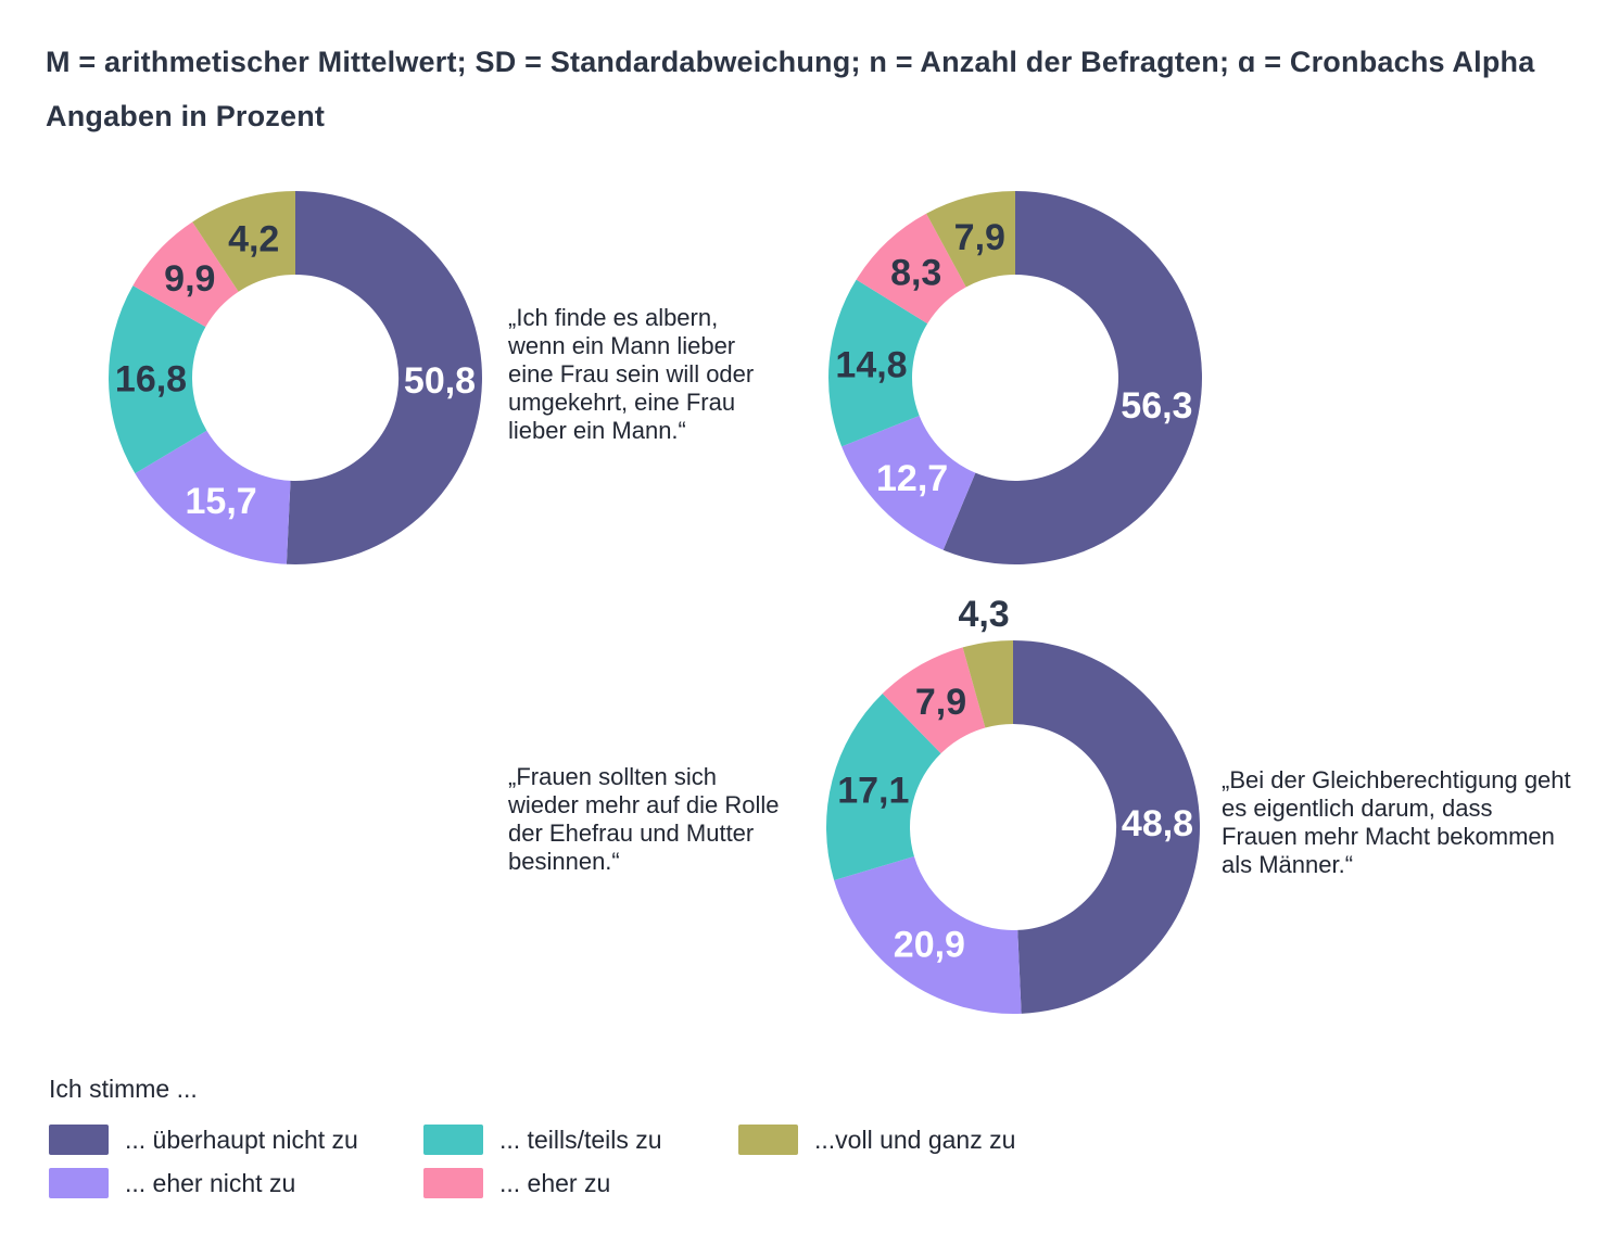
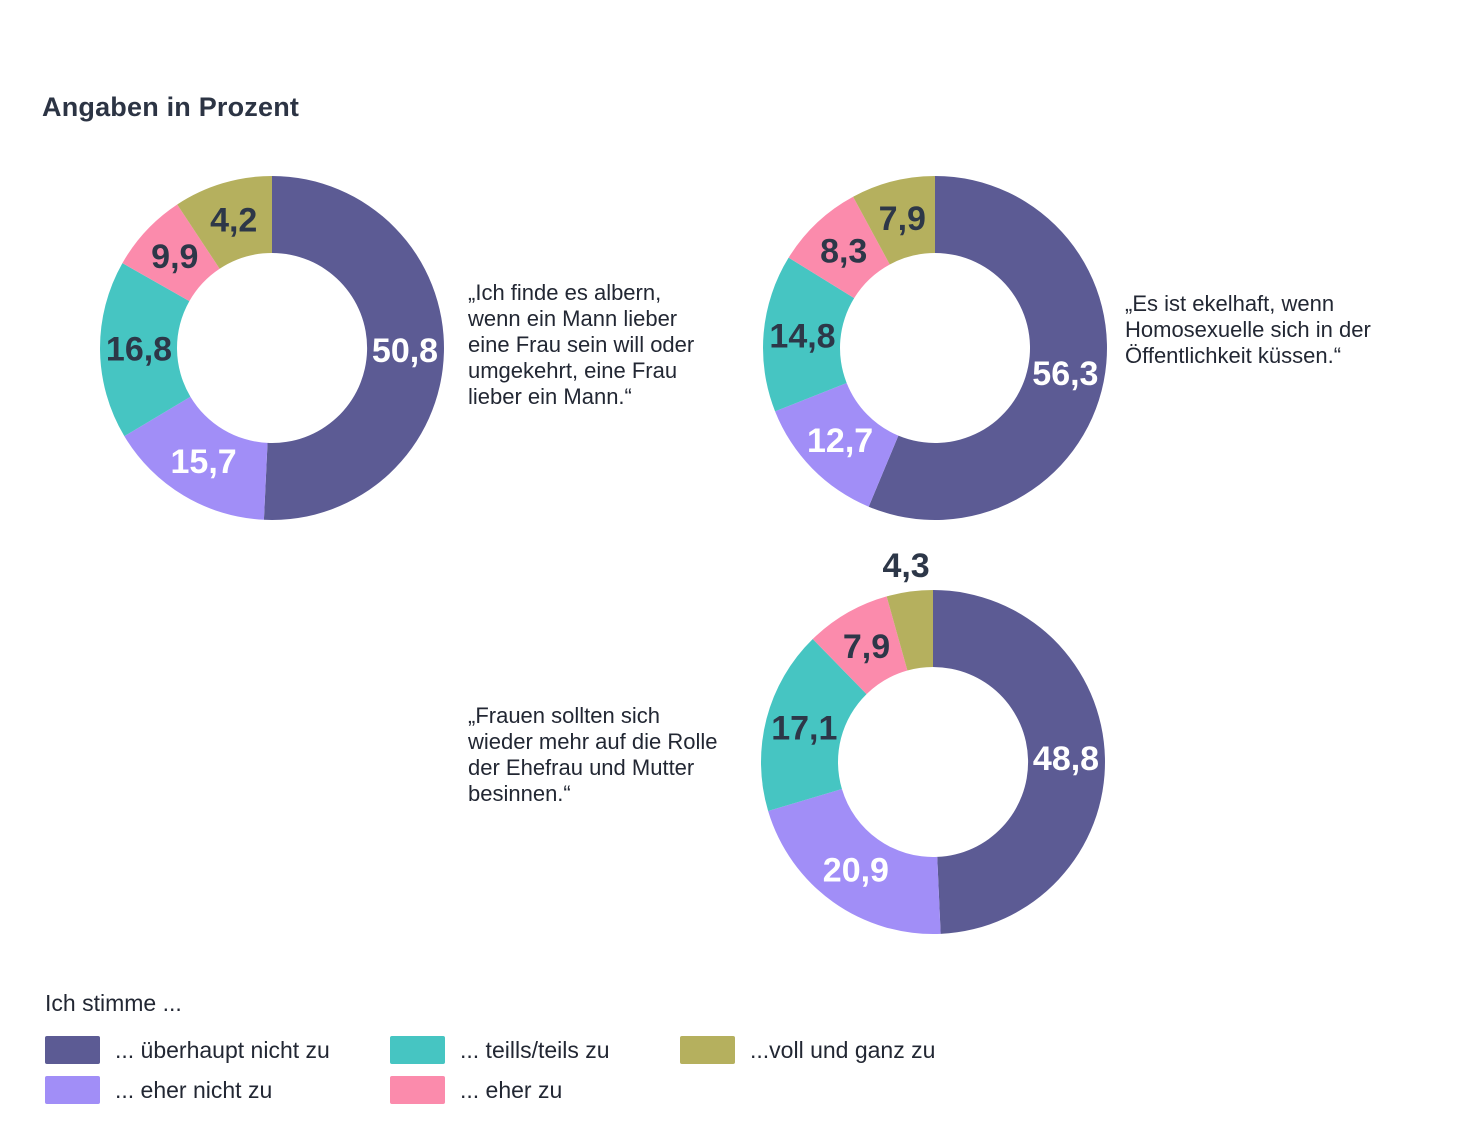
- M = arithmetischer Mittelwert; SD = Standardabweichung; n = Anzahl der Befragten; ɑ = Cronbachs Alpha
  Angaben in Prozent
  50,8
  15,7
  16,8
  9,9
  4,2
  „Ich finde es albern, wenn ein Mann lieber eine Frau sein will oder umgekehrt, eine Frau lieber ein Mann.“
  56,3
  12,7
  14,8
  8,3
  7,9
+ „Es ist ekelhaft, wenn Homosexuelle sich in der Öffentlichkeit küssen.“
  „Frauen sollten sich wieder mehr auf die Rolle der Ehefrau und Mutter besinnen.“
  48,8
  20,9
  17,1
  7,9
  4,3
- „Bei der Gleichberechtigung geht es eigentlich darum, dass Frauen mehr Macht bekommen als Männer.“
  Ich stimme ...
  ... überhaupt nicht zu
  ... eher nicht zu
  ... teills/teils zu
  ... eher zu
  ...voll und ganz zu
